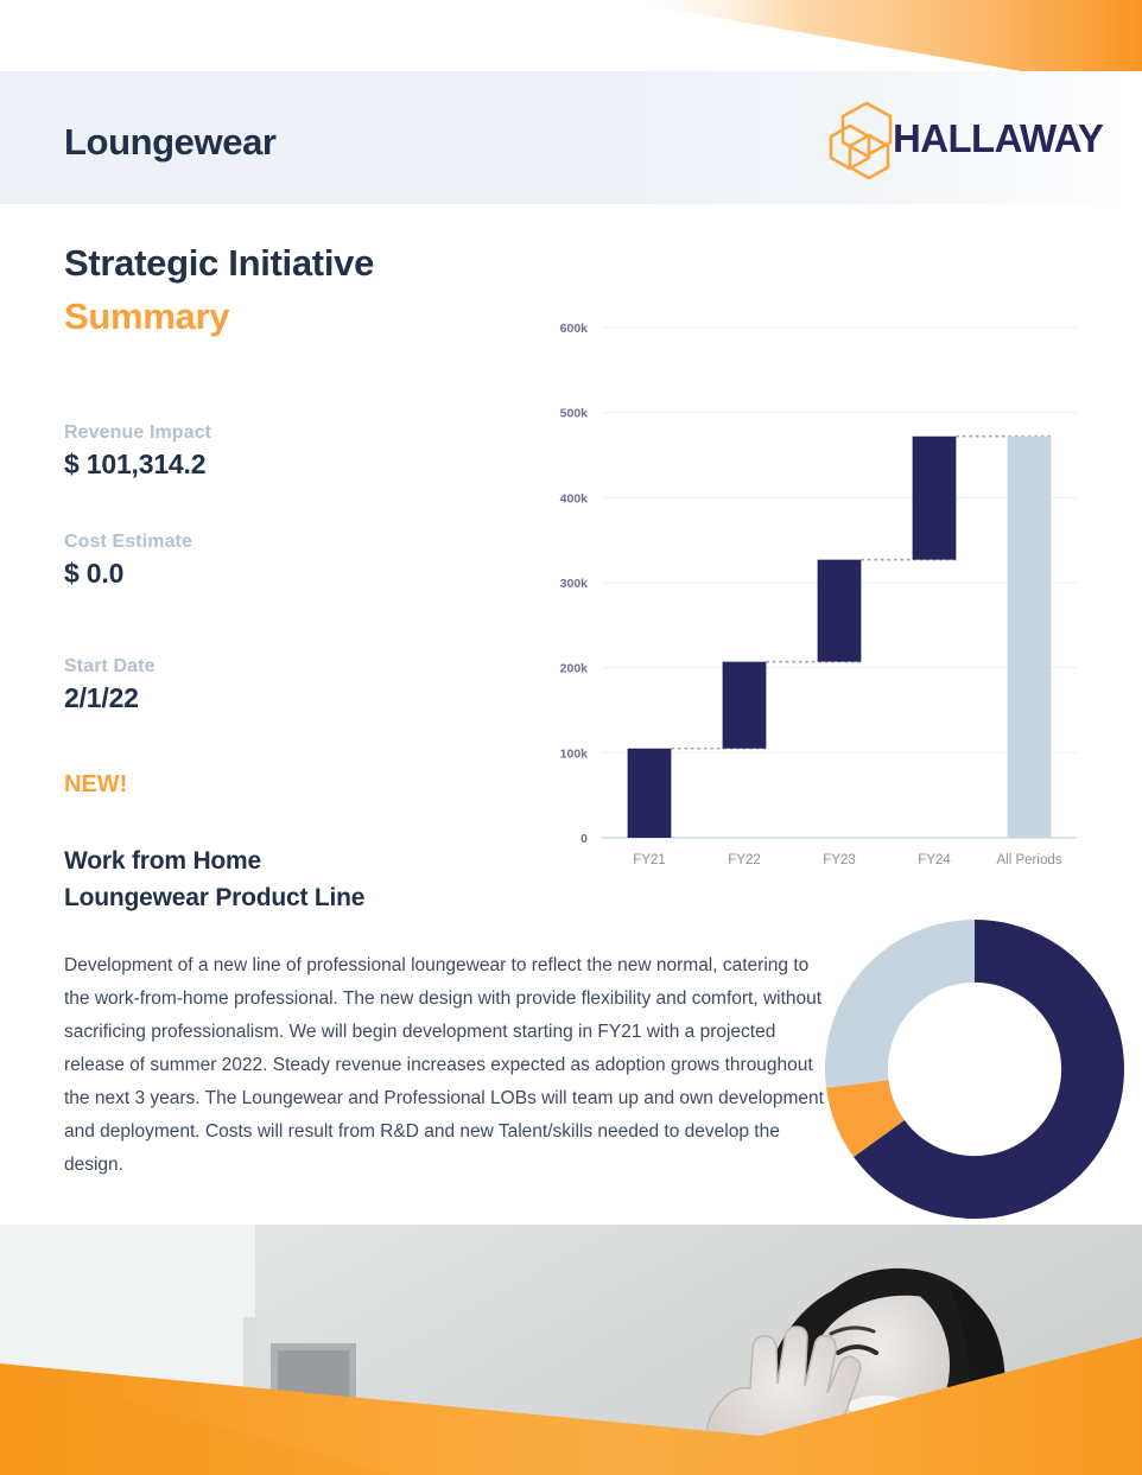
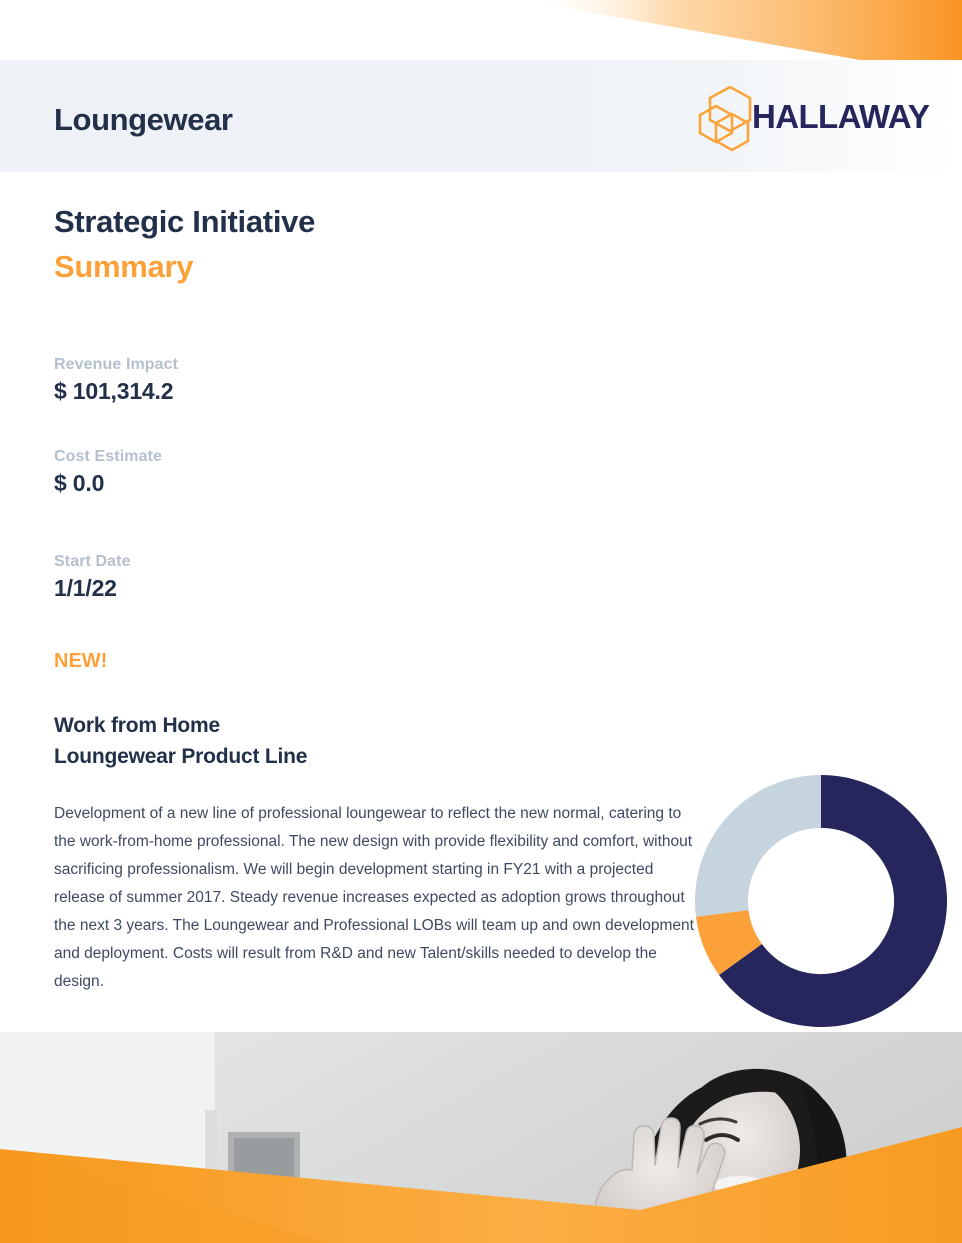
  Loungewear
  HALLAWAY
  Strategic Initiative
  Summary
  Revenue Impact
  $ 101,314.2
  Cost Estimate
  $ 0.0
  Start Date
- 2/1/22
+ 1/1/22
  NEW!
  Work from Home
  Loungewear Product Line
- Development of a new line of professional loungewear to reflect the new normal, catering to the work-from-home professional. The new design with provide flexibility and comfort, without sacrificing professionalism. We will begin development starting in FY21 with a projected release of summer 2022. Steady revenue increases expected as adoption grows throughout the next 3 years. The Loungewear and Professional LOBs will team up and own development and deployment. Costs will result from R&D and new Talent/skills needed to develop the design.
+ Development of a new line of professional loungewear to reflect the new normal, catering to the work-from-home professional. The new design with provide flexibility and comfort, without sacrificing professionalism. We will begin development starting in FY21 with a projected release of summer 2017. Steady revenue increases expected as adoption grows throughout the next 3 years. The Loungewear and Professional LOBs will team up and own development and deployment. Costs will result from R&D and new Talent/skills needed to develop the design.
- 0
- 100k
- 200k
- 300k
- 400k
- 500k
- 600k
- FY21
- FY22
- FY23
- FY24
- All Periods
